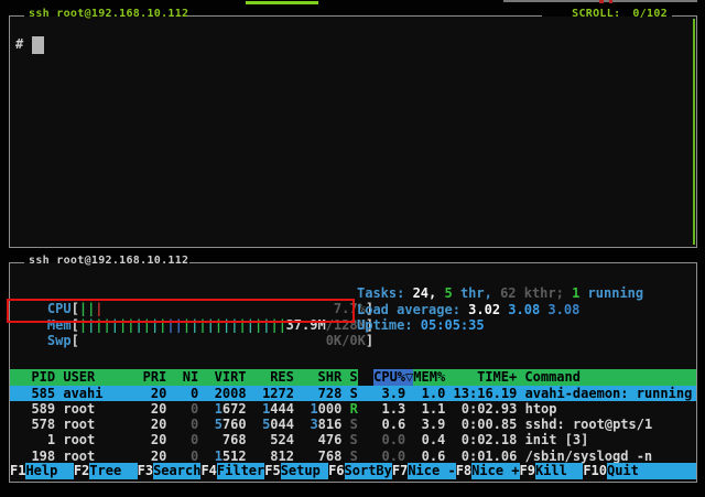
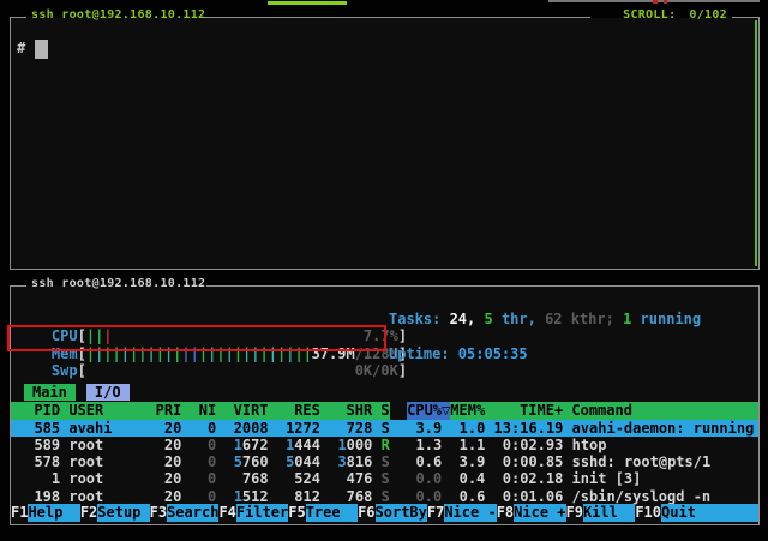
  ssh root@192.168.10.112
  SCROLL:
  0/102
  #
  ssh root@192.168.10.112
  CPU[
  |||
  7.7%
  ]
  Mem[
  ||||||||||||||||||||||||||
  37.9M/128M
  ]
  Swp[
  0K/0K
  ]
  Tasks: 24, 5 thr, 62 kthr; 1 running
- Load average: 3.02 3.08 3.08
  Uptime: 05:05:35
+ Main
+ I/O
  PID USER PRI NI VIRT RES SHR S
  CPU%▽
  MEM% TIME+ Command
  585 avahi 20 0 2008 1272 728 S 3.9 1.0 13:16.19 avahi-daemon: running
  589 root 20 0 1672 1444 1000 R 1.3 1.1 0:02.93 htop
  578 root 20 0 5760 5044 3816 S 0.6 3.9 0:00.85 sshd: root@pts/1
  1 root 20 0 768 524 476 S 0.0 0.4 0:02.18 init [3]
  198 root 20 0 1512 812 768 S 0.0 0.6 0:01.06 /sbin/syslogd -n
  F1
  Help
  F2
- Tree
+ Setup
  F3
  Search
  F4
  Filter
  F5
- Setup
+ Tree
  F6
  SortBy
  F7
  Nice -
  F8
  Nice +
  F9
  Kill
  F10
  Quit
